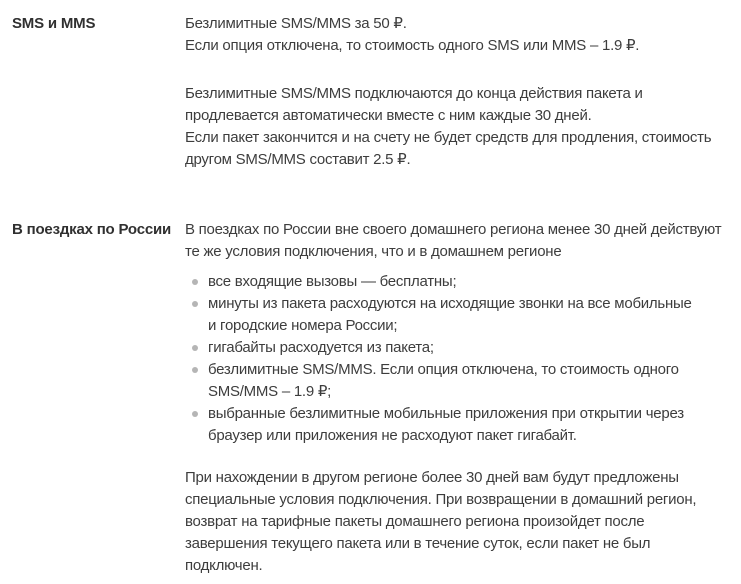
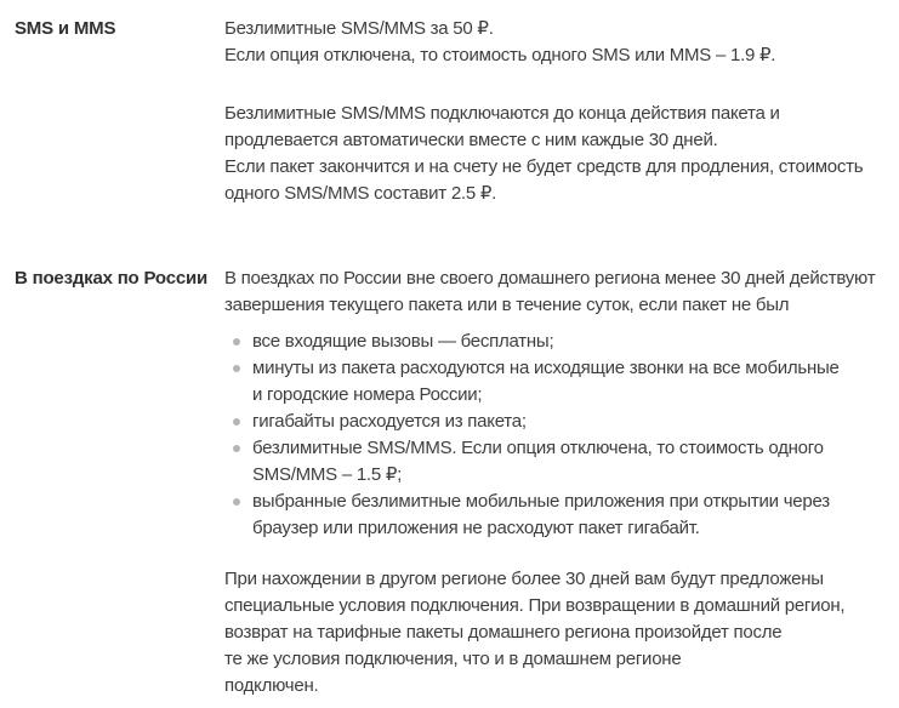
  SMS и MMS
  Безлимитные SMS/MMS за 50 ₽.
  Если опция отключена, то стоимость одного SMS или MMS – 1.9 ₽.
  Безлимитные SMS/MMS подключаются до конца действия пакета и
  продлевается автоматически вместе с ним каждые 30 дней.
  Если пакет закончится и на счету не будет средств для продления, стоимость
- другом SMS/MMS составит 2.5 ₽.
+ одного SMS/MMS составит 2.5 ₽.
  В поездках по России
  В поездках по России вне своего домашнего региона менее 30 дней действуют
- те же условия подключения, что и в домашнем регионе
+ завершения текущего пакета или в течение суток, если пакет не был
  все входящие вызовы — бесплатны;
  минуты из пакета расходуются на исходящие звонки на все мобильные
  и городские номера России;
  гигабайты расходуется из пакета;
  безлимитные SMS/MMS. Если опция отключена, то стоимость одного
- SMS/MMS – 1.9 ₽;
+ SMS/MMS – 1.5 ₽;
  выбранные безлимитные мобильные приложения при открытии через
  браузер или приложения не расходуют пакет гигабайт.
  При нахождении в другом регионе более 30 дней вам будут предложены
  специальные условия подключения. При возвращении в домашний регион,
  возврат на тарифные пакеты домашнего региона произойдет после
- завершения текущего пакета или в течение суток, если пакет не был
+ те же условия подключения, что и в домашнем регионе
  подключен.
